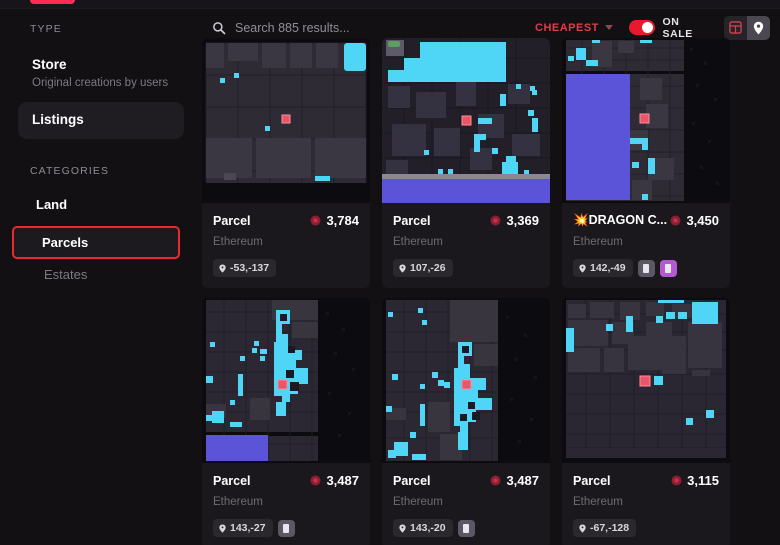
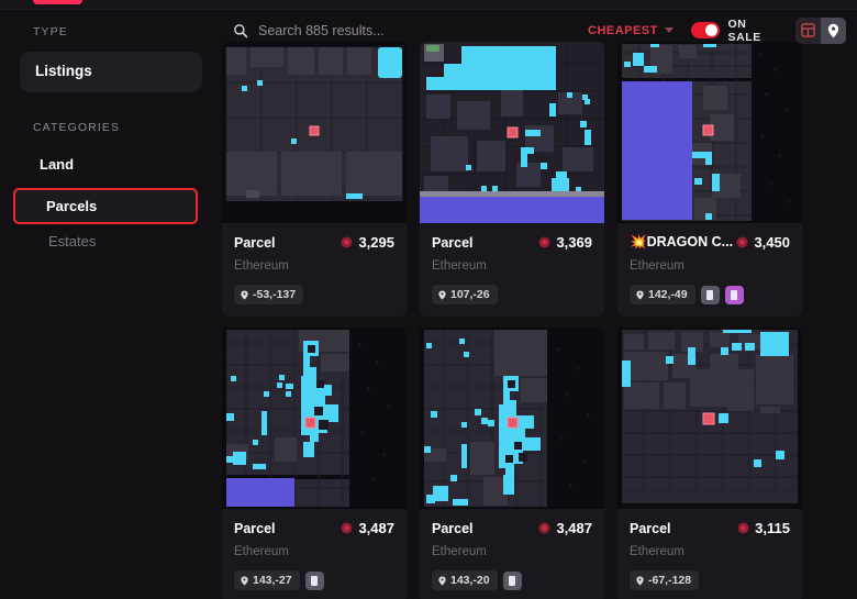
  TYPE
- Store
- Original creations by users
  Listings
  CATEGORIES
  Land
  Parcels
  Estates
  Search 885 results...
  CHEAPEST
  ON SALE
  Parcel
- 3,784
+ 3,295
  Ethereum
  -53,-137
  Parcel
  3,369
  Ethereum
  107,-26
  💥DRAGON C...
  3,450
  Ethereum
  142,-49
  Parcel
  3,487
  Ethereum
  143,-27
  Parcel
  3,487
  Ethereum
  143,-20
  Parcel
  3,115
  Ethereum
  -67,-128
